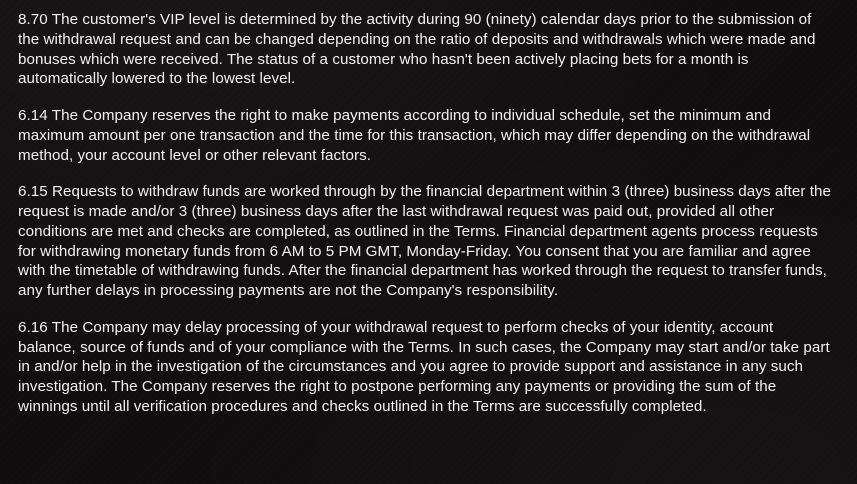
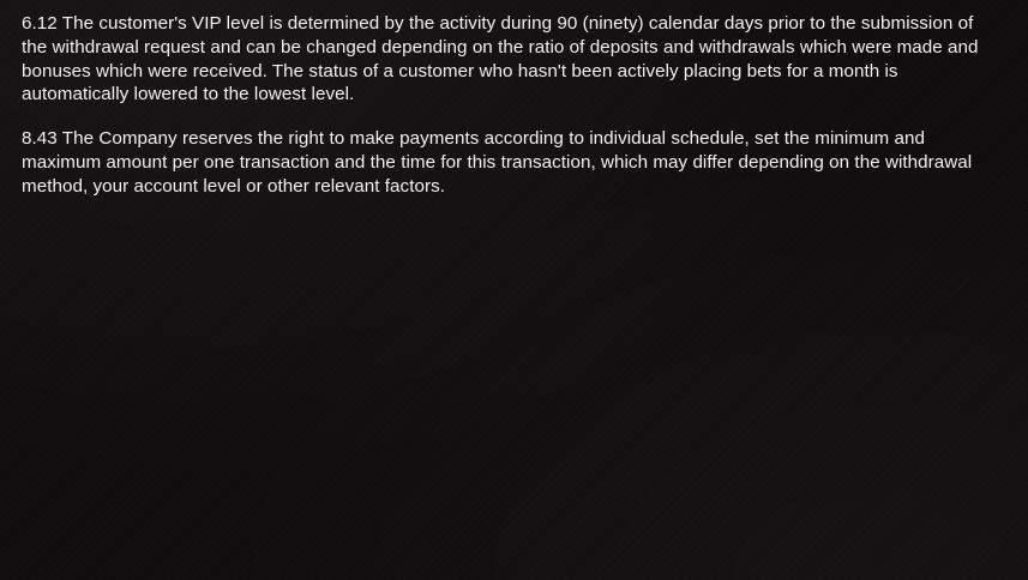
- 8.70 The customer's VIP level is determined by the activity during 90 (ninety) calendar days prior to the submission of the withdrawal request and can be changed depending on the ratio of deposits and withdrawals which were made and bonuses which were received. The status of a customer who hasn't been actively placing bets for a month is automatically lowered to the lowest level.
+ 6.12 The customer's VIP level is determined by the activity during 90 (ninety) calendar days prior to the submission of the withdrawal request and can be changed depending on the ratio of deposits and withdrawals which were made and bonuses which were received. The status of a customer who hasn't been actively placing bets for a month is automatically lowered to the lowest level.
- 6.14 The Company reserves the right to make payments according to individual schedule, set the minimum and maximum amount per one transaction and the time for this transaction, which may differ depending on the withdrawal method, your account level or other relevant factors.
+ 8.43 The Company reserves the right to make payments according to individual schedule, set the minimum and maximum amount per one transaction and the time for this transaction, which may differ depending on the withdrawal method, your account level or other relevant factors.
- 6.15 Requests to withdraw funds are worked through by the financial department within 3 (three) business days after the request is made and/or 3 (three) business days after the last withdrawal request was paid out, provided all other conditions are met and checks are completed, as outlined in the Terms. Financial department agents process requests for withdrawing monetary funds from 6 AM to 5 PM GMT, Monday-Friday. You consent that you are familiar and agree with the timetable of withdrawing funds. After the financial department has worked through the request to transfer funds, any further delays in processing payments are not the Company's responsibility.
- 6.16 The Company may delay processing of your withdrawal request to perform checks of your identity, account balance, source of funds and of your compliance with the Terms. In such cases, the Company may start and/or take part in and/or help in the investigation of the circumstances and you agree to provide support and assistance in any such investigation. The Company reserves the right to postpone performing any payments or providing the sum of the winnings until all verification procedures and checks outlined in the Terms are successfully completed.
